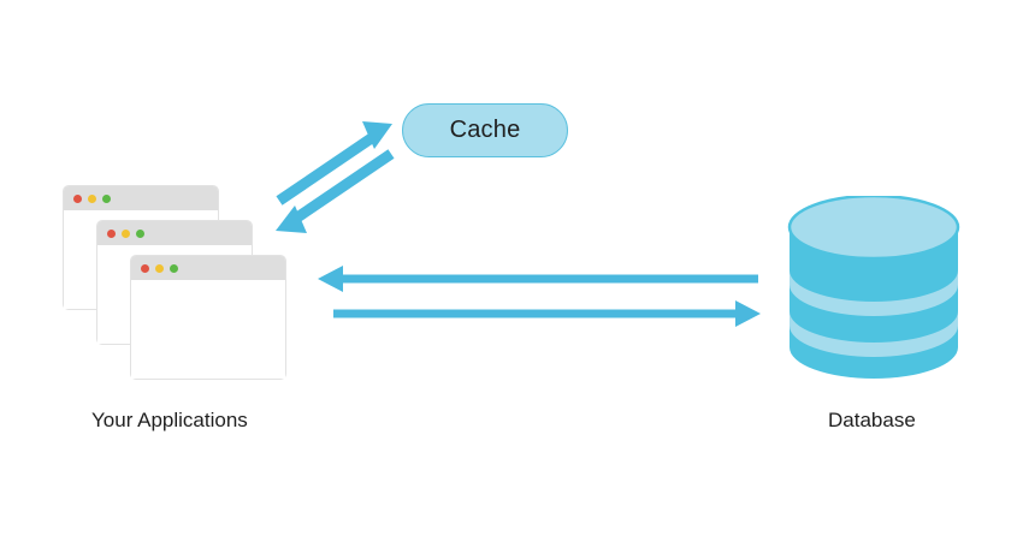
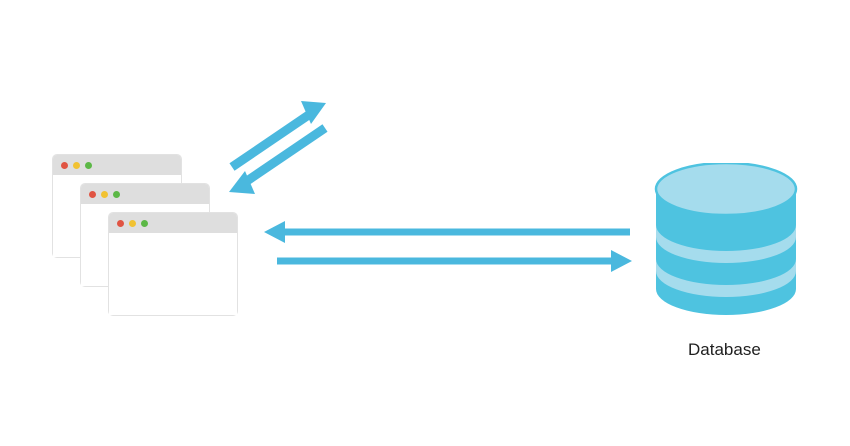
- Cache
- Your Applications
  Database
